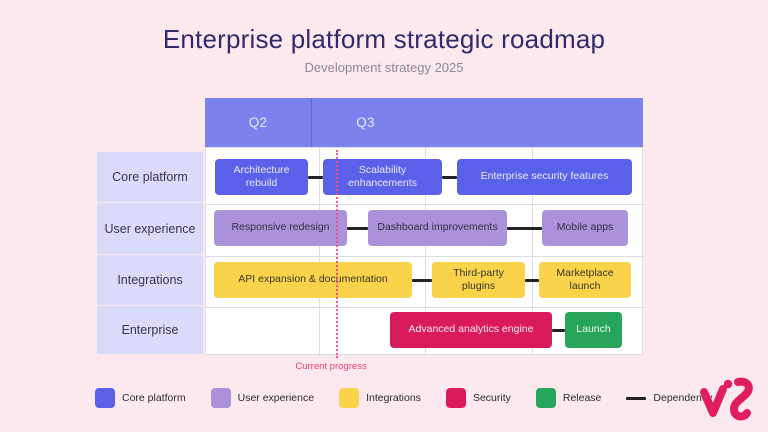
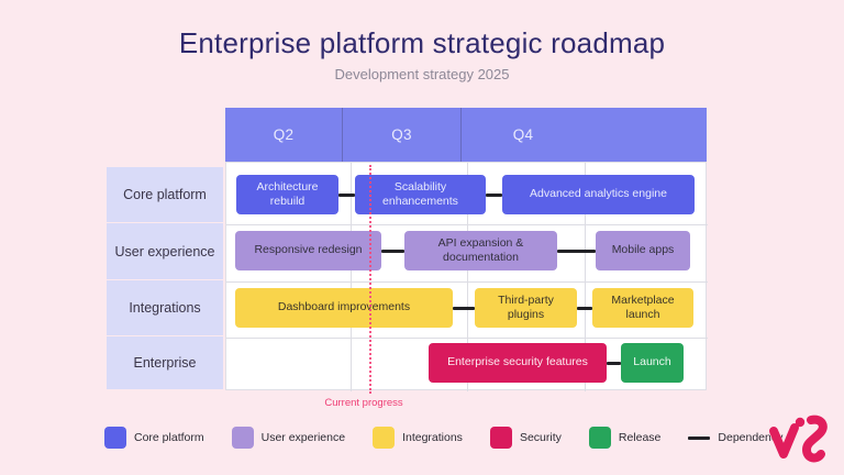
  Enterprise platform strategic roadmap
  Development strategy 2025
  Q2
  Q3
+ Q4
  Core platform
  User experience
  Integrations
  Enterprise
  Architecture rebuild
  Scalability enhancements
- Enterprise security features
+ Advanced analytics engine
  Responsive redesign
- Dashboard improvements
+ API expansion & documentation
  Mobile apps
- API expansion & documentation
+ Dashboard improvements
  Third-party plugins
  Marketplace launch
- Advanced analytics engine
+ Enterprise security features
  Launch
  Current progress
  Core platform
  User experience
  Integrations
  Security
  Release
  Dependen
